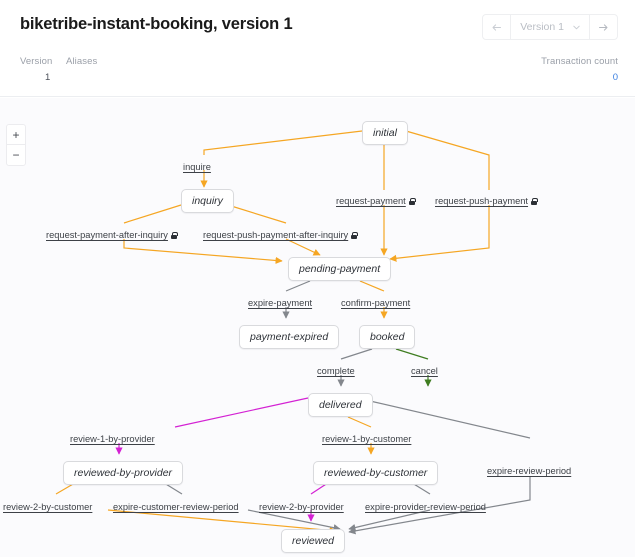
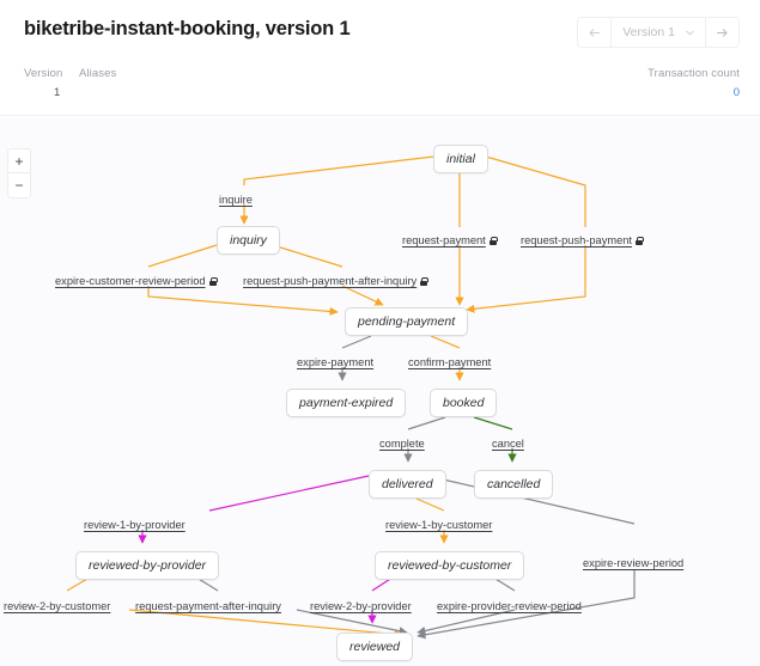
  biketribe-instant-booking, version 1
  Version 1
  Version
  Aliases
  Transaction count
  1
  0
  +
  −
  initial
  inquiry
  pending-payment
  payment-expired
  booked
  delivered
+ cancelled
  reviewed-by-provider
  reviewed-by-customer
  reviewed
  inquire
  request-payment
  request-push-payment
- request-payment-after-inquiry
+ expire-customer-review-period
  request-push-payment-after-inquiry
  expire-payment
  confirm-payment
  complete
  cancel
  review-1-by-provider
  review-1-by-customer
  expire-review-period
  review-2-by-customer
- expire-customer-review-period
+ request-payment-after-inquiry
  review-2-by-provider
  expire-provider-review-period
